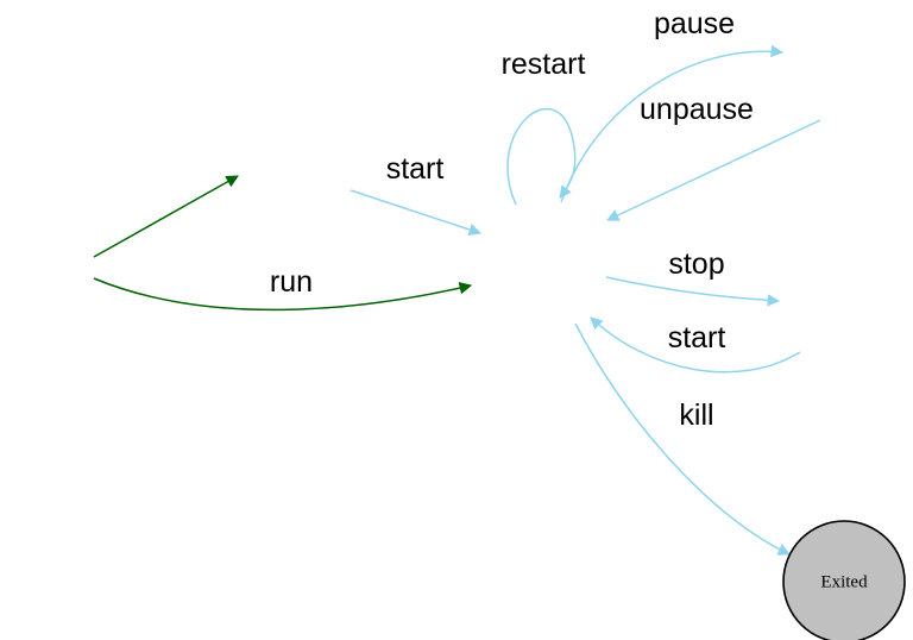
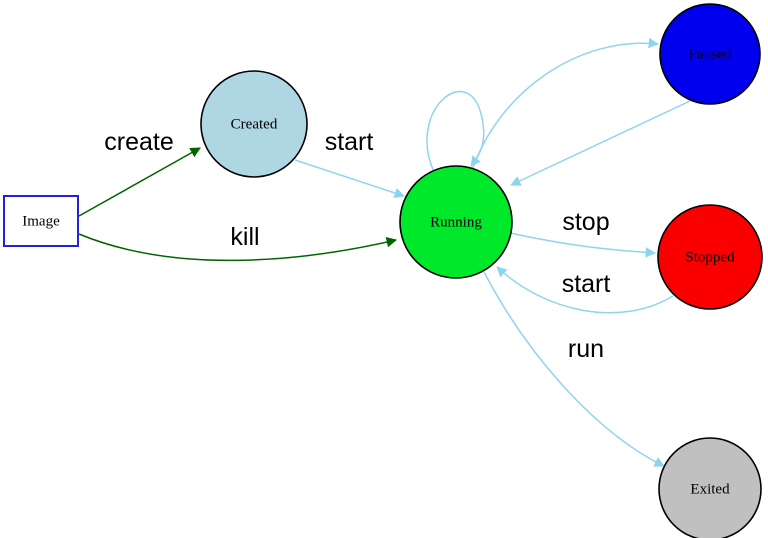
+ Image
+ Created
+ Running
+ Paused
+ Stopped
  Exited
+ create
- run
+ kill
  start
- restart
- pause
- unpause
  stop
  start
- kill
+ run
